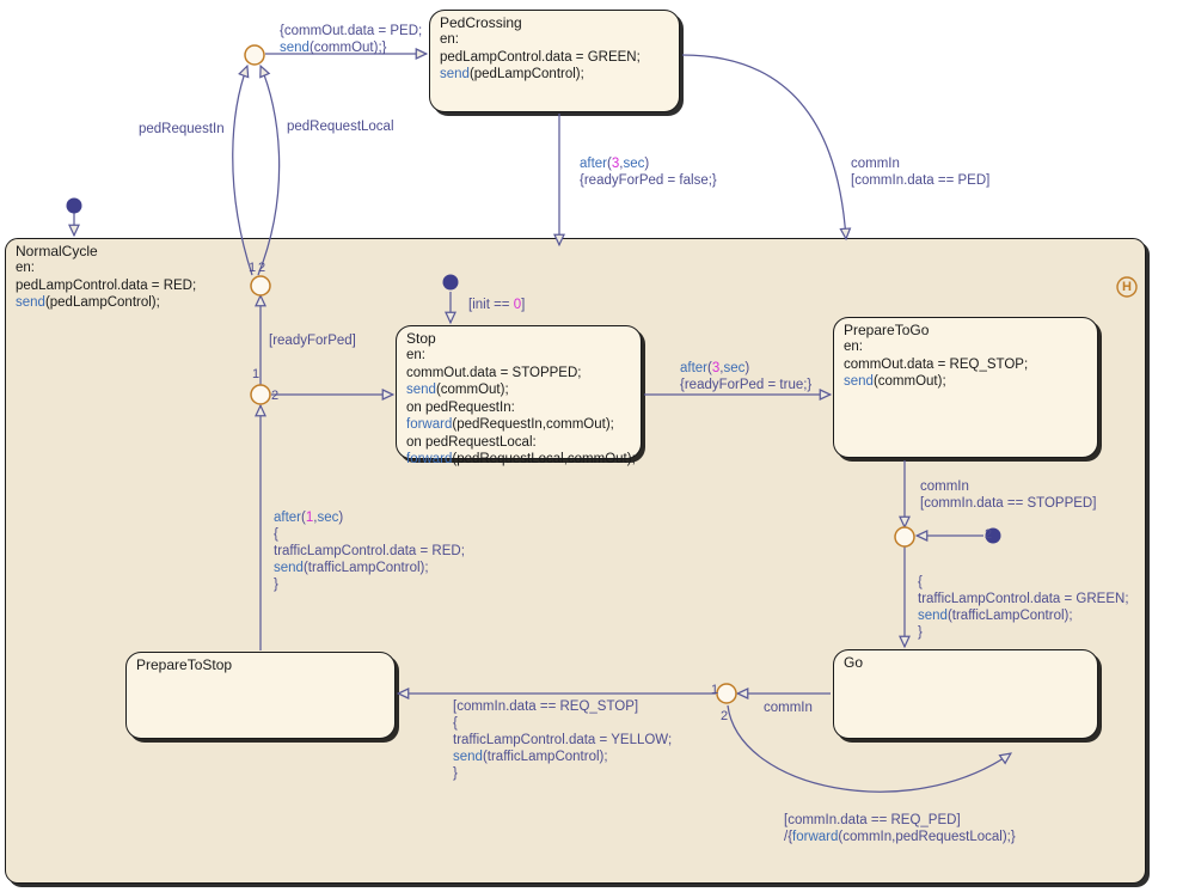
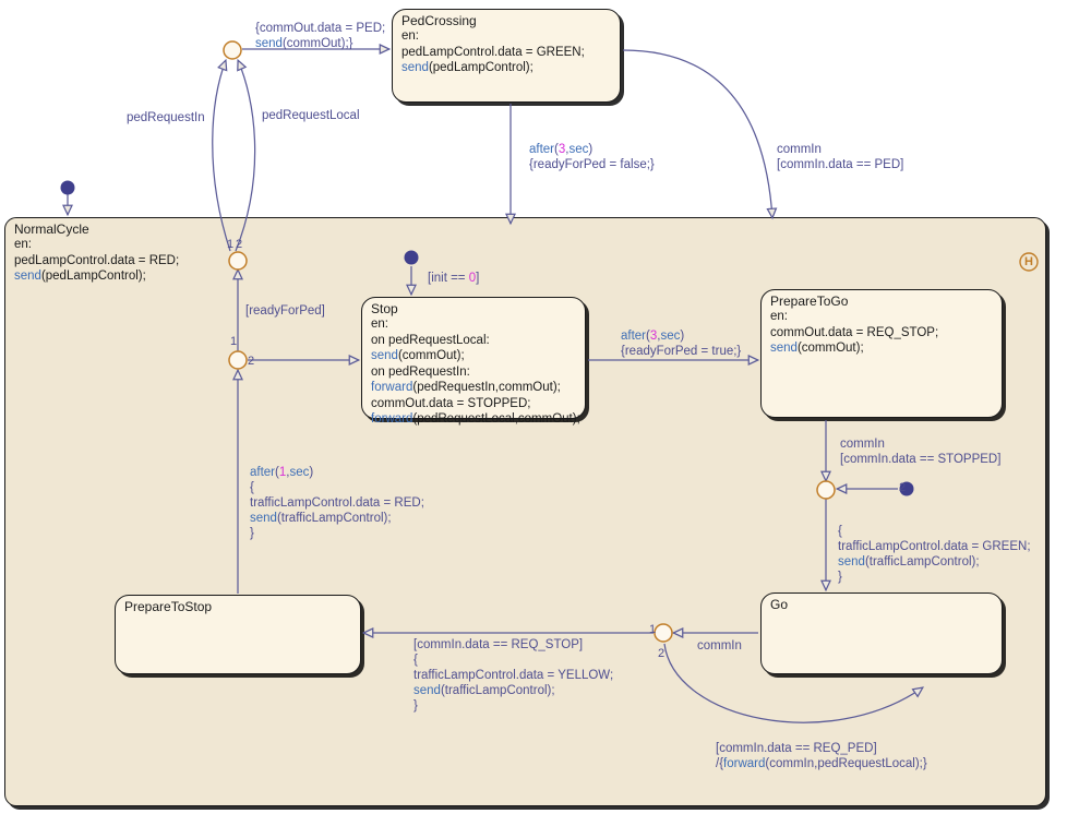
  NormalCycle
  en: pedLampControl.data = RED; send(pedLampControl);
  H
  PedCrossing
  en: pedLampControl.data = GREEN; send(pedLampControl);
  Stop
- en: commOut.data = STOPPED; send(commOut);
+ en: on pedRequestLocal: send(commOut);
  on pedRequestIn: forward(pedRequestIn,commOut);
- on pedRequestLocal: forward(pedRequestLocal,commOut);
+ commOut.data = STOPPED; forward(pedRequestLocal,commOut);
  PrepareToGo
  en: commOut.data = REQ_STOP; send(commOut);
  PrepareToStop
  Go
  {commOut.data = PED;
  send(commOut);}
  pedRequestIn
  pedRequestLocal
  after(3,sec)
  {readyForPed = false;}
  commIn
  [commIn.data == PED]
  [readyForPed]
  [init == 0]
  after(3,sec)
  {readyForPed = true;}
  commIn
  [commIn.data == STOPPED]
  2
  {
  trafficLampControl.data = GREEN;
  send(trafficLampControl);
  }
  after(1,sec)
  {
  trafficLampControl.data = RED;
  send(trafficLampControl);
  }
  commIn
  [commIn.data == REQ_STOP]
  {
  trafficLampControl.data = YELLOW;
  send(trafficLampControl);
  }
  [commIn.data == REQ_PED]
  /{forward(commIn,pedRequestLocal);}
  1
  2
  1
  2
  1
  2
